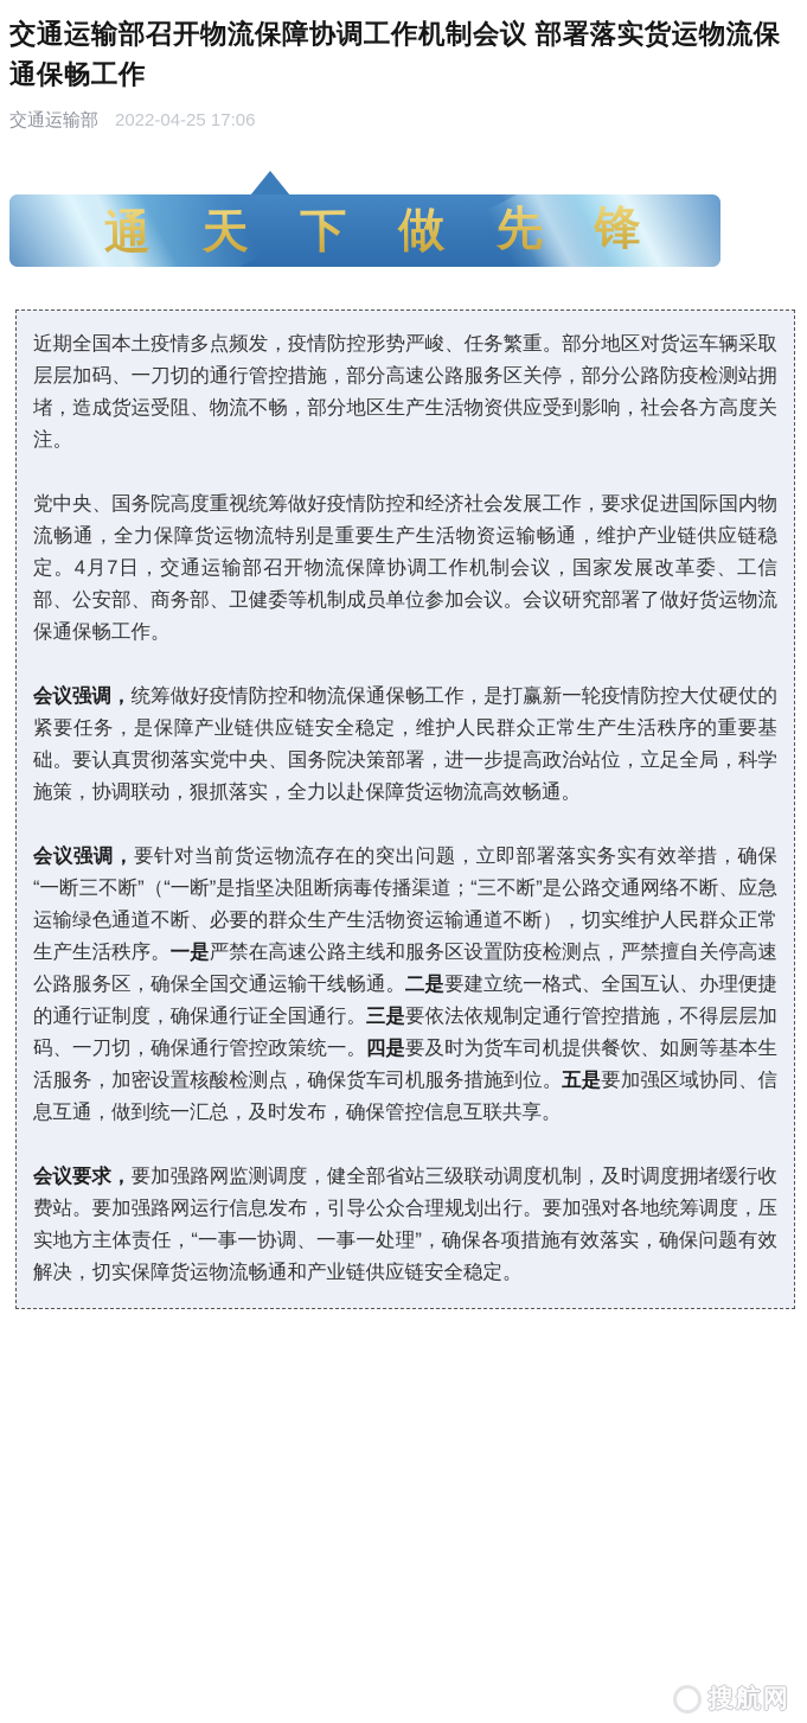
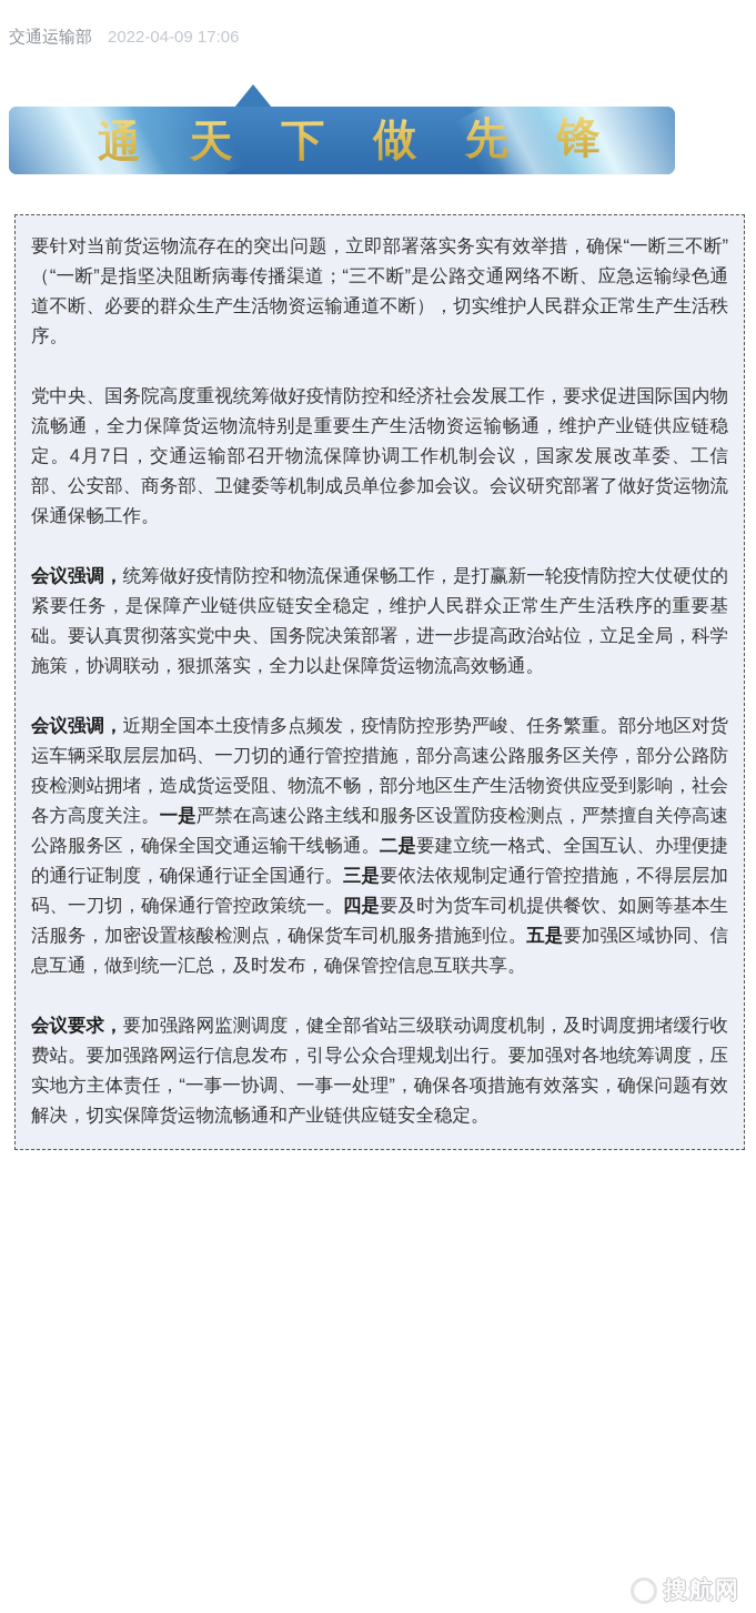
- 交通运输部召开物流保障协调工作机制会议 部署落实货运物流保通保畅工作
- 交通运输部 2022-04-25 17:06
+ 交通运输部 2022-04-09 17:06
  通 天 下 做 先 锋
- 近期全国本土疫情多点频发，疫情防控形势严峻、任务繁重。部分地区对货运车辆采取层层加码、一刀切的通行管控措施，部分高速公路服务区关停，部分公路防疫检测站拥堵，造成货运受阻、物流不畅，部分地区生产生活物资供应受到影响，社会各方高度关注。
+ 要针对当前货运物流存在的突出问题，立即部署落实务实有效举措，确保“一断三不断”（“一断”是指坚决阻断病毒传播渠道；“三不断”是公路交通网络不断、应急运输绿色通道不断、必要的群众生产生活物资运输通道不断），切实维护人民群众正常生产生活秩序。
  党中央、国务院高度重视统筹做好疫情防控和经济社会发展工作，要求促进国际国内物流畅通，全力保障货运物流特别是重要生产生活物资运输畅通，维护产业链供应链稳定。4月7日，交通运输部召开物流保障协调工作机制会议，国家发展改革委、工信部、公安部、商务部、卫健委等机制成员单位参加会议。会议研究部署了做好货运物流保通保畅工作。
  会议强调，统筹做好疫情防控和物流保通保畅工作，是打赢新一轮疫情防控大仗硬仗的紧要任务，是保障产业链供应链安全稳定，维护人民群众正常生产生活秩序的重要基础。要认真贯彻落实党中央、国务院决策部署，进一步提高政治站位，立足全局，科学施策，协调联动，狠抓落实，全力以赴保障货运物流高效畅通。
- 会议强调，要针对当前货运物流存在的突出问题，立即部署落实务实有效举措，确保“一断三不断”（“一断”是指坚决阻断病毒传播渠道；“三不断”是公路交通网络不断、应急运输绿色通道不断、必要的群众生产生活物资运输通道不断），切实维护人民群众正常生产生活秩序。一是严禁在高速公路主线和服务区设置防疫检测点，严禁擅自关停高速公路服务区，确保全国交通运输干线畅通。二是要建立统一格式、全国互认、办理便捷的通行证制度，确保通行证全国通行。三是要依法依规制定通行管控措施，不得层层加码、一刀切，确保通行管控政策统一。四是要及时为货车司机提供餐饮、如厕等基本生活服务，加密设置核酸检测点，确保货车司机服务措施到位。五是要加强区域协同、信息互通，做到统一汇总，及时发布，确保管控信息互联共享。
+ 会议强调，近期全国本土疫情多点频发，疫情防控形势严峻、任务繁重。部分地区对货运车辆采取层层加码、一刀切的通行管控措施，部分高速公路服务区关停，部分公路防疫检测站拥堵，造成货运受阻、物流不畅，部分地区生产生活物资供应受到影响，社会各方高度关注。一是严禁在高速公路主线和服务区设置防疫检测点，严禁擅自关停高速公路服务区，确保全国交通运输干线畅通。二是要建立统一格式、全国互认、办理便捷的通行证制度，确保通行证全国通行。三是要依法依规制定通行管控措施，不得层层加码、一刀切，确保通行管控政策统一。四是要及时为货车司机提供餐饮、如厕等基本生活服务，加密设置核酸检测点，确保货车司机服务措施到位。五是要加强区域协同、信息互通，做到统一汇总，及时发布，确保管控信息互联共享。
  会议要求，要加强路网监测调度，健全部省站三级联动调度机制，及时调度拥堵缓行收费站。要加强路网运行信息发布，引导公众合理规划出行。要加强对各地统筹调度，压实地方主体责任，“一事一协调、一事一处理”，确保各项措施有效落实，确保问题有效解决，切实保障货运物流畅通和产业链供应链安全稳定。
  搜航网
